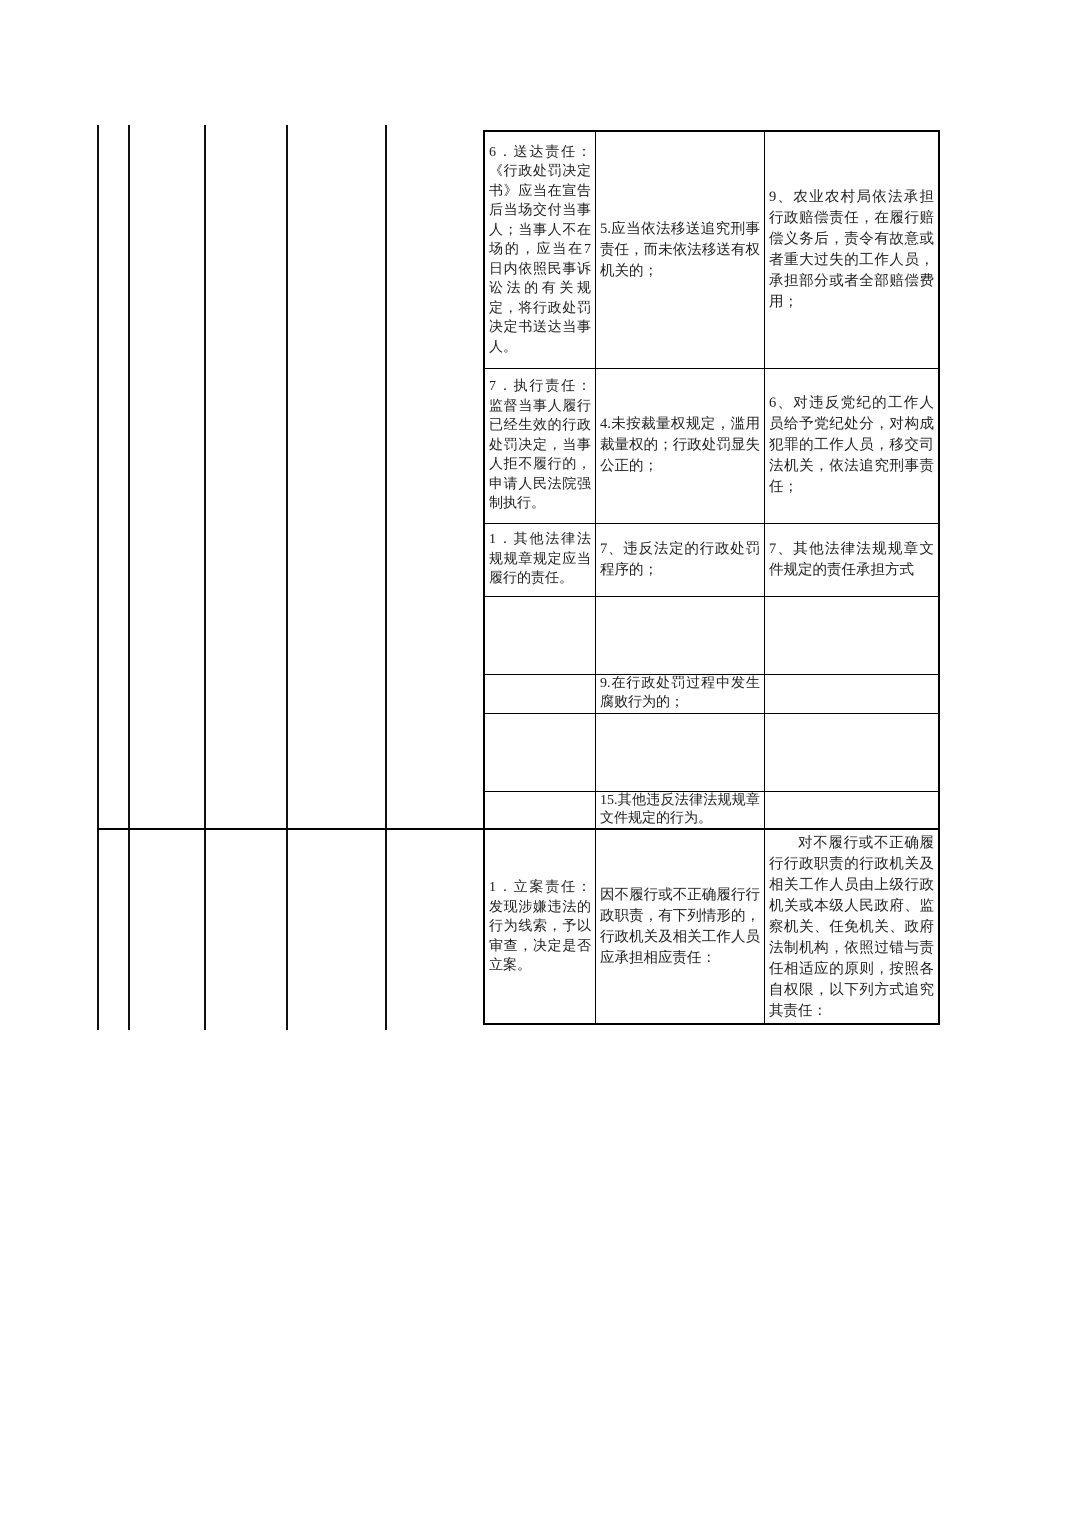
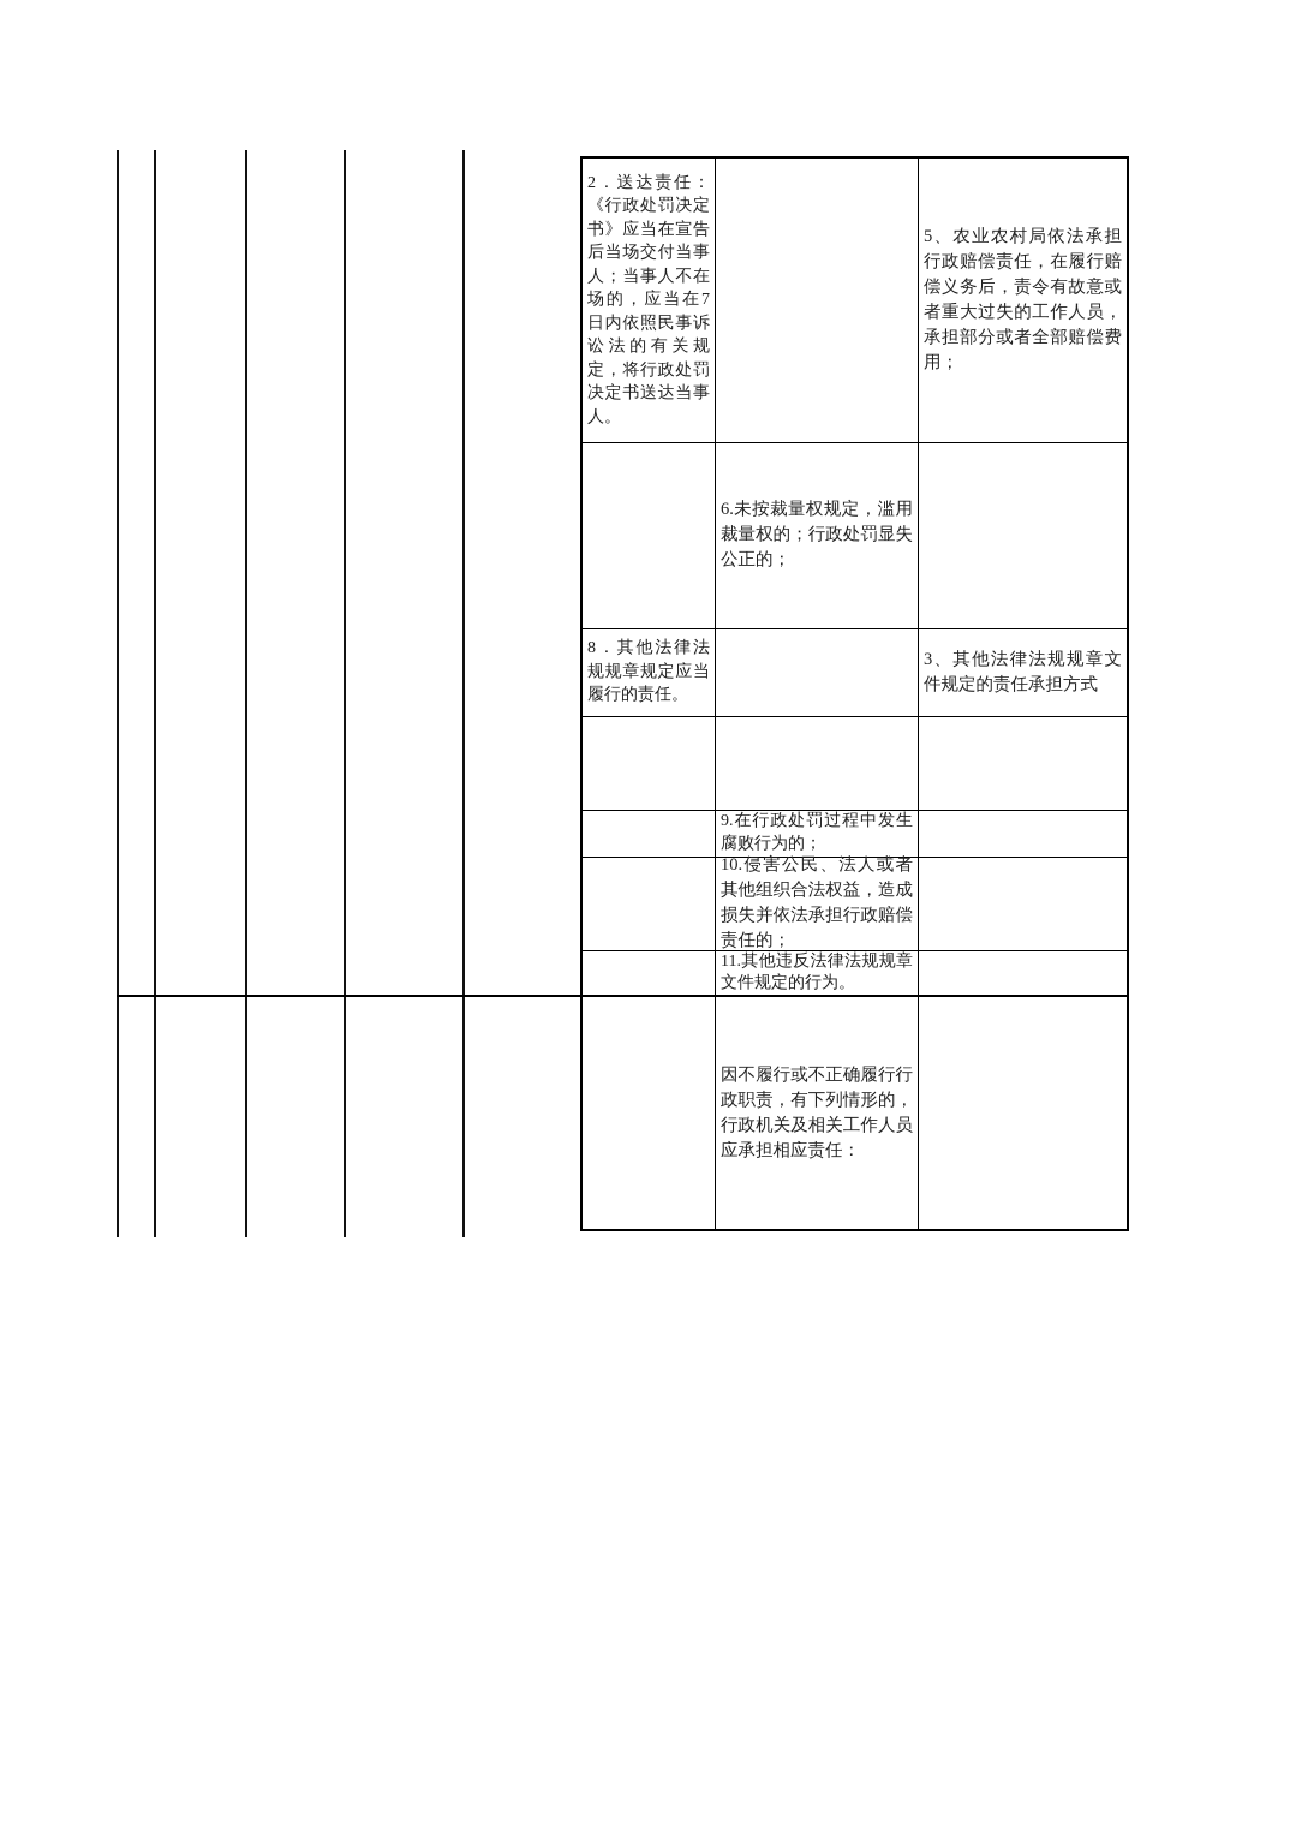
- 6．送达责任：《行政处罚决定书》应当在宣告后当场交付当事人；当事人不在场的，应当在7日内依照民事诉讼法的有关规定，将行政处罚决定书送达当事人。
+ 2．送达责任：《行政处罚决定书》应当在宣告后当场交付当事人；当事人不在场的，应当在7日内依照民事诉讼法的有关规定，将行政处罚决定书送达当事人。
- 7．执行责任：监督当事人履行已经生效的行政处罚决定，当事人拒不履行的，申请人民法院强制执行。
- 1．其他法律法规规章规定应当履行的责任。
+ 8．其他法律法规规章规定应当履行的责任。
- 1．立案责任：发现涉嫌违法的行为线索，予以审查，决定是否立案。
- 5.应当依法移送追究刑事责任，而未依法移送有权机关的；
- 4.未按裁量权规定，滥用裁量权的；行政处罚显失公正的；
+ 6.未按裁量权规定，滥用裁量权的；行政处罚显失公正的；
- 7、违反法定的行政处罚程序的；
  9.在行政处罚过程中发生腐败行为的；
+ 10.侵害公民、法人或者其他组织合法权益，造成损失并依法承担行政赔偿责任的；
- 15.其他违反法律法规规章文件规定的行为。
+ 11.其他违反法律法规规章文件规定的行为。
  因不履行或不正确履行行政职责，有下列情形的，行政机关及相关工作人员应承担相应责任：
- 9、农业农村局依法承担行政赔偿责任，在履行赔偿义务后，责令有故意或者重大过失的工作人员，承担部分或者全部赔偿费用；
+ 5、农业农村局依法承担行政赔偿责任，在履行赔偿义务后，责令有故意或者重大过失的工作人员，承担部分或者全部赔偿费用；
- 6、对违反党纪的工作人员给予党纪处分，对构成犯罪的工作人员，移交司法机关，依法追究刑事责任；
- 7、其他法律法规规章文件规定的责任承担方式
+ 3、其他法律法规规章文件规定的责任承担方式
- 对不履行或不正确履行行政职责的行政机关及相关工作人员由上级行政机关或本级人民政府、监察机关、任免机关、政府法制机构，依照过错与责任相适应的原则，按照各自权限，以下列方式追究其责任：
